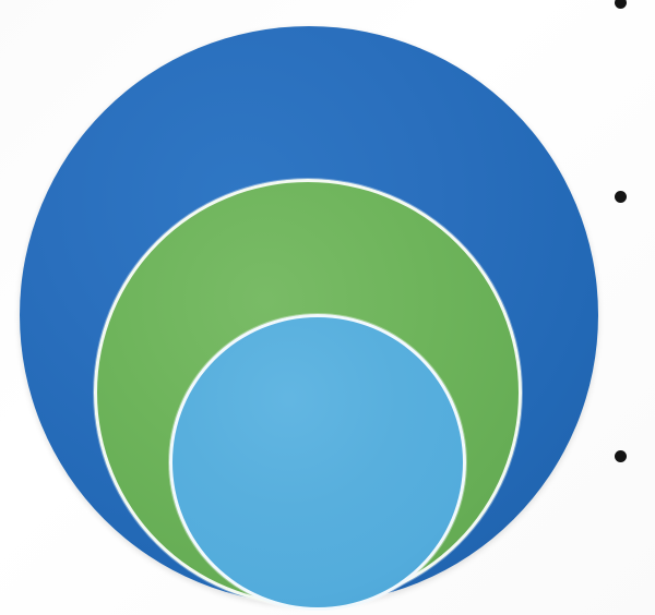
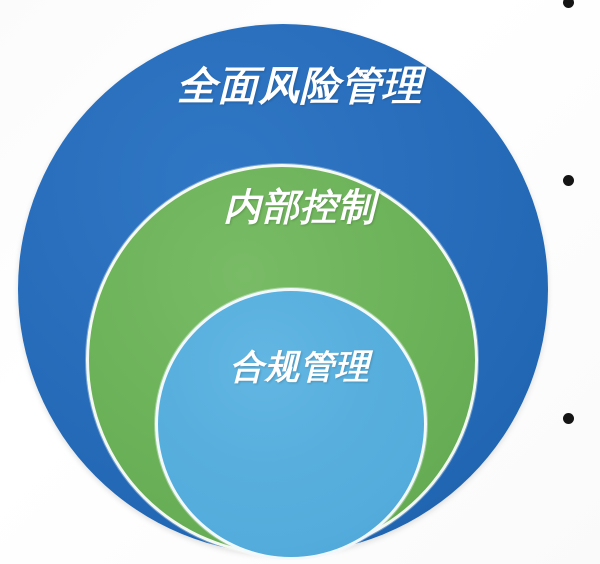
+ 全面风险管理
+ 内部控制
+ 合规管理
